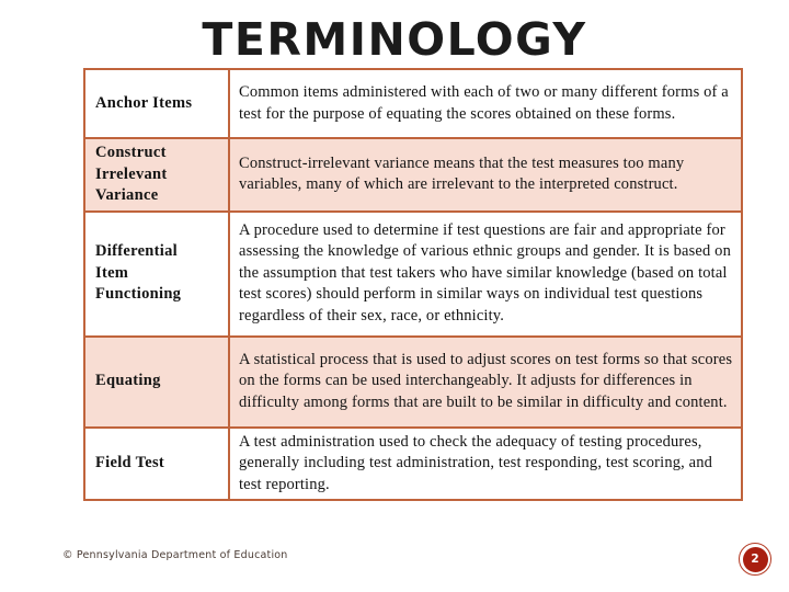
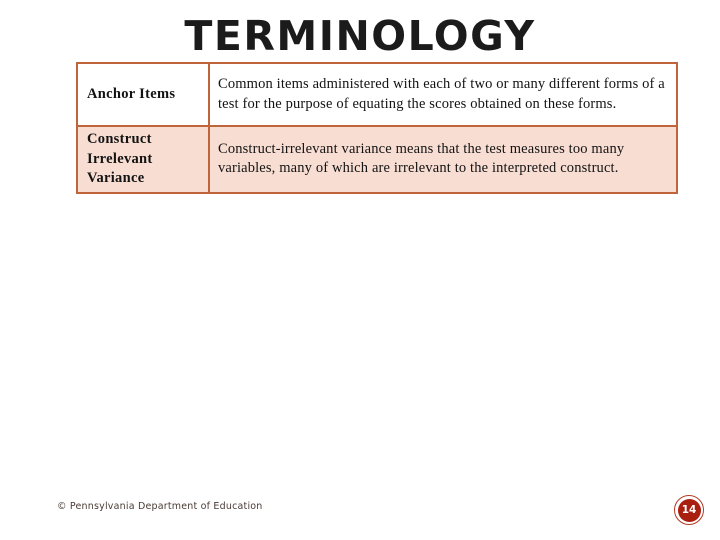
  TERMINOLOGY
  Anchor Items	Common items administered with each of two or many different forms of a test for the purpose of equating the scores obtained on these forms.
  Construct Irrelevant Variance	Construct-irrelevant variance means that the test measures too many variables, many of which are irrelevant to the interpreted construct.
- Differential Item Functioning	A procedure used to determine if test questions are fair and appropriate for assessing the knowledge of various ethnic groups and gender. It is based on the assumption that test takers who have similar knowledge (based on total test scores) should perform in similar ways on individual test questions regardless of their sex, race, or ethnicity.
- Equating	A statistical process that is used to adjust scores on test forms so that scores on the forms can be used interchangeably. It adjusts for differences in difficulty among forms that are built to be similar in difficulty and content.
- Field Test	A test administration used to check the adequacy of testing procedures, generally including test administration, test responding, test scoring, and test reporting.
  © Pennsylvania Department of Education
- 2
+ 14
